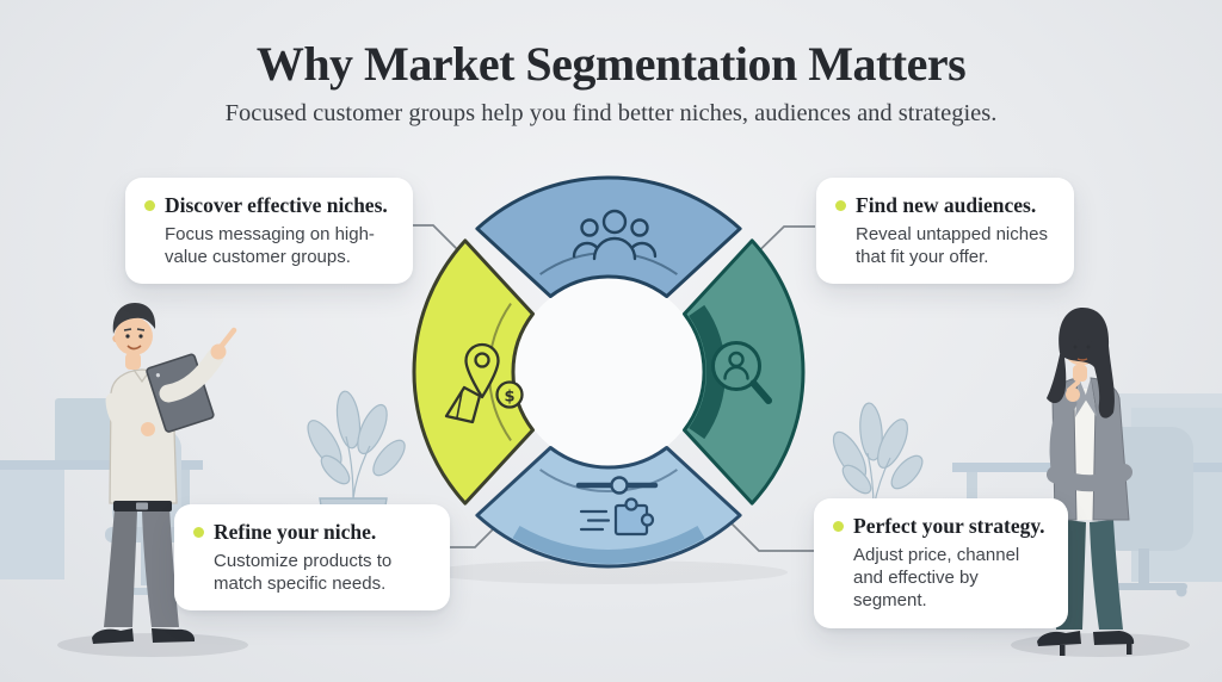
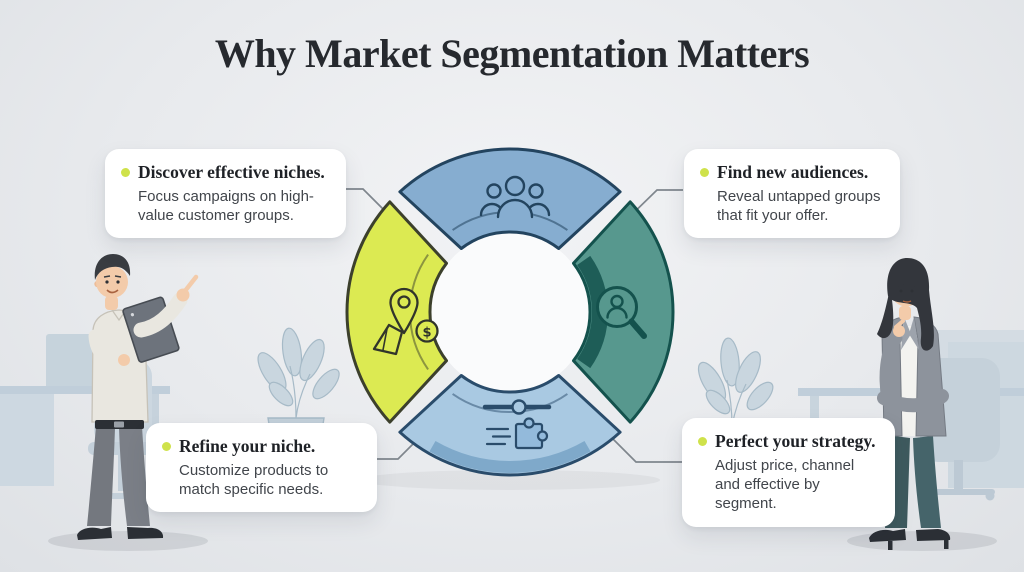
  $
  Why Market Segmentation Matters
- Focused customer groups help you find better niches, audiences and strategies.
  Discover effective niches.
- Focus messaging on high-value customer groups.
+ Focus campaigns on high-value customer groups.
  Find new audiences.
- Reveal untapped niches that fit your offer.
+ Reveal untapped groups that fit your offer.
  Refine your niche.
  Customize products to match specific needs.
  Perfect your strategy.
  Adjust price, channel and effective by segment.
